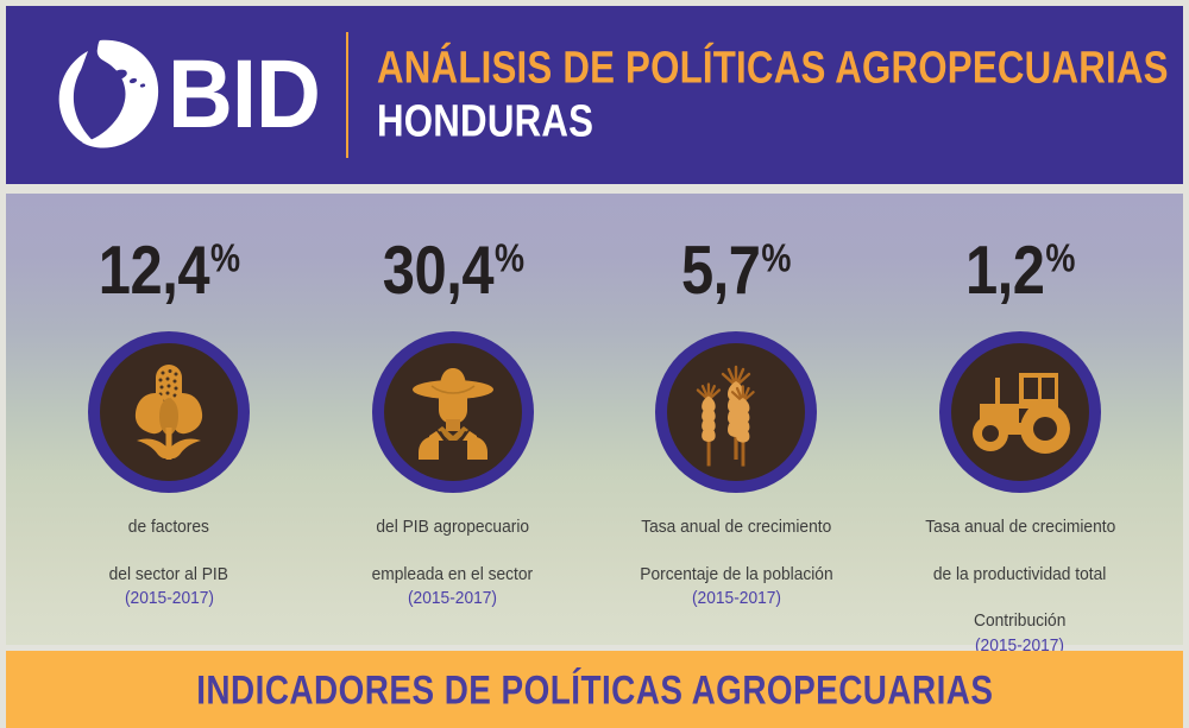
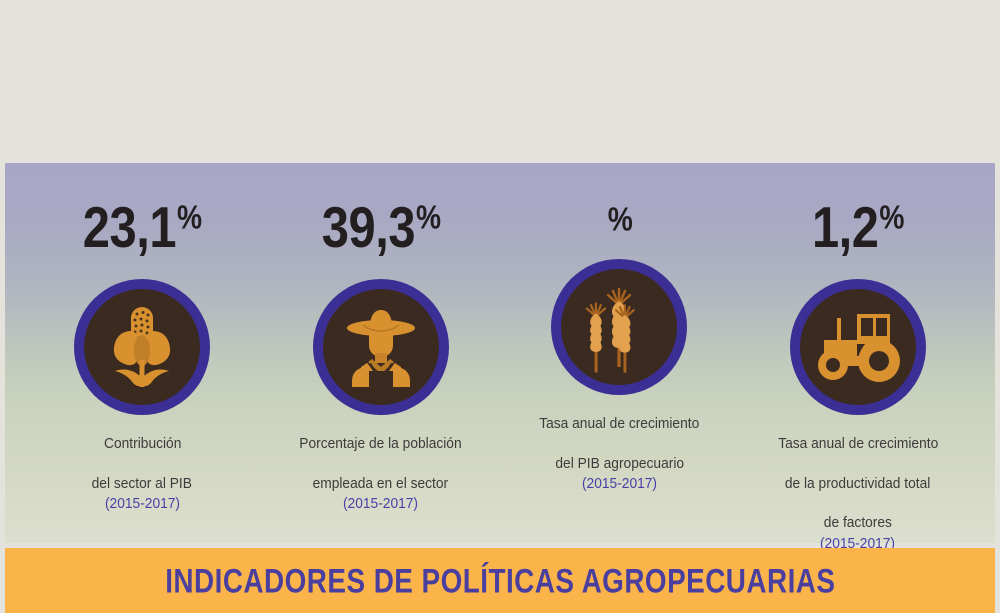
- BID
- ANÁLISIS DE POLÍTICAS AGROPECUARIAS
- HONDURAS
- 12,4
+ 23,1
  %
- de factores
+ Contribución
  del sector al PIB
  (2015-2017)
- 30,4
+ 39,3
  %
- del PIB agropecuario
+ Porcentaje de la población
  empleada en el sector
  (2015-2017)
- 5,7
  %
  Tasa anual de crecimiento
- Porcentaje de la población
+ del PIB agropecuario
  (2015-2017)
  1,2
  %
  Tasa anual de crecimiento
  de la productividad total
- Contribución
+ de factores
  (2015-2017)
  INDICADORES DE POLÍTICAS AGROPECUARIAS
